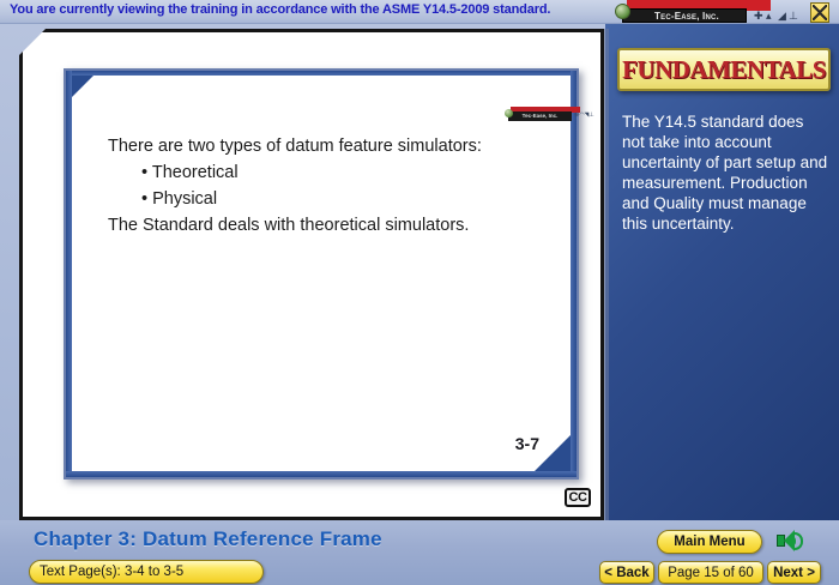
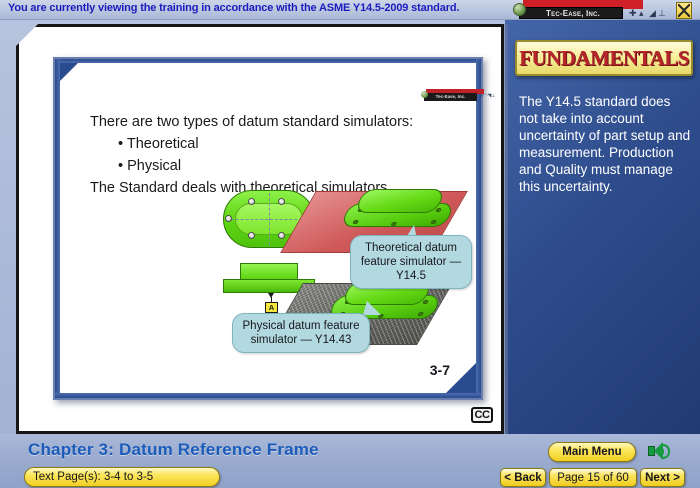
  You are currently viewing the training in accordance with the ASME Y14.5-2009 standard.
  Tec-Ease, Inc.
  ✚
  ▴
  ◢
  ⊥
  FUNDAMENTALS
  The Y14.5 standard does not take into account uncertainty of part setup and
  measurement. Production and Quality must manage this uncertainty.
- There are two types of datum feature simulators:
+ There are two types of datum standard simulators:
  • Theoretical
  • Physical
  The Standard deals with theoretical simulators.
+ A
+ Theoretical datum feature simulator — Y14.5
+ Physical datum feature simulator — Y14.43
  3-7
  CC
  Chapter 3: Datum Reference Frame
  Text Page(s): 3-4 to 3-5
  Main Menu
  < Back
  Page 15 of 60
  Next >
